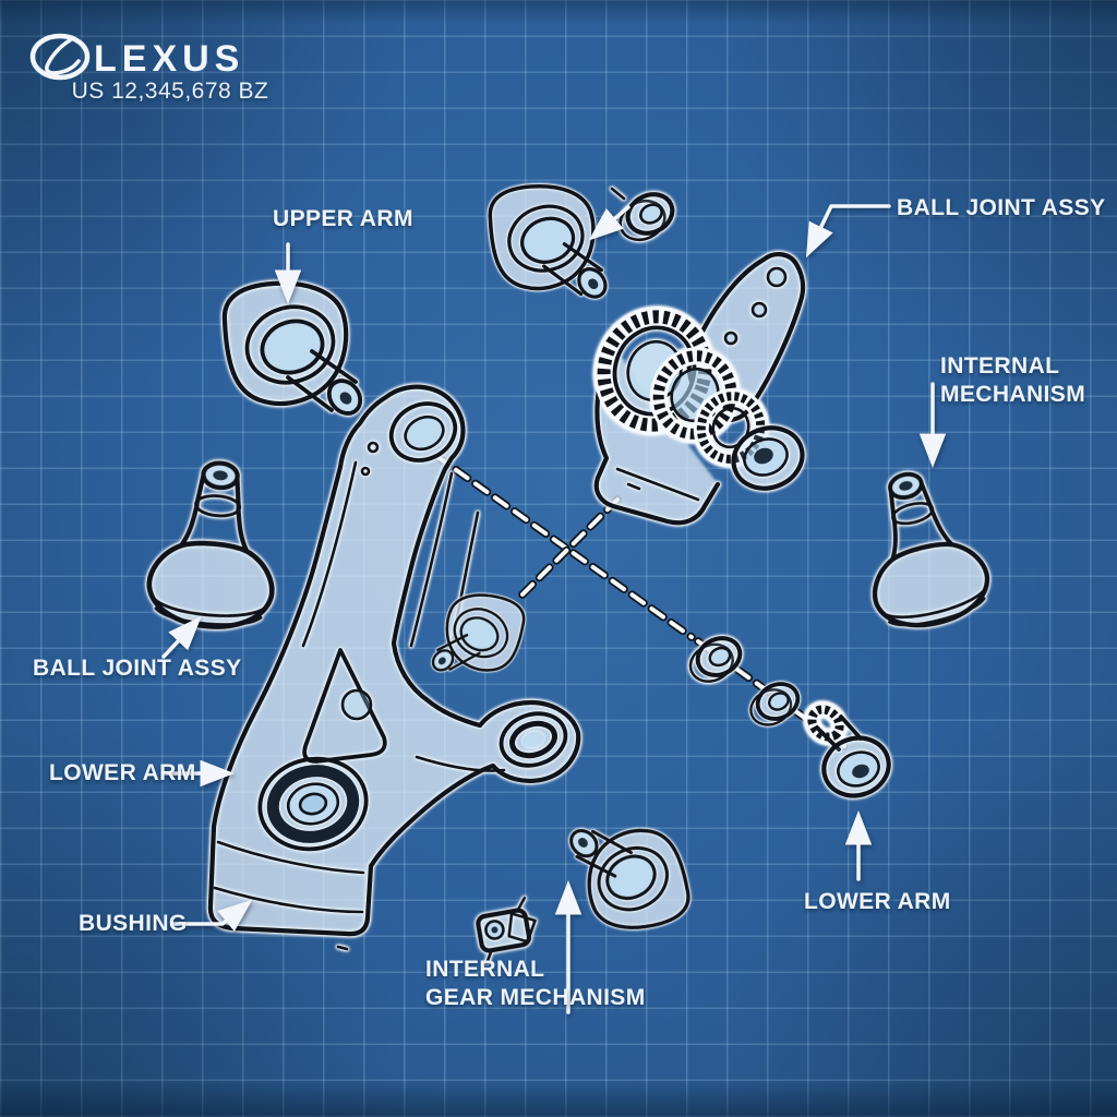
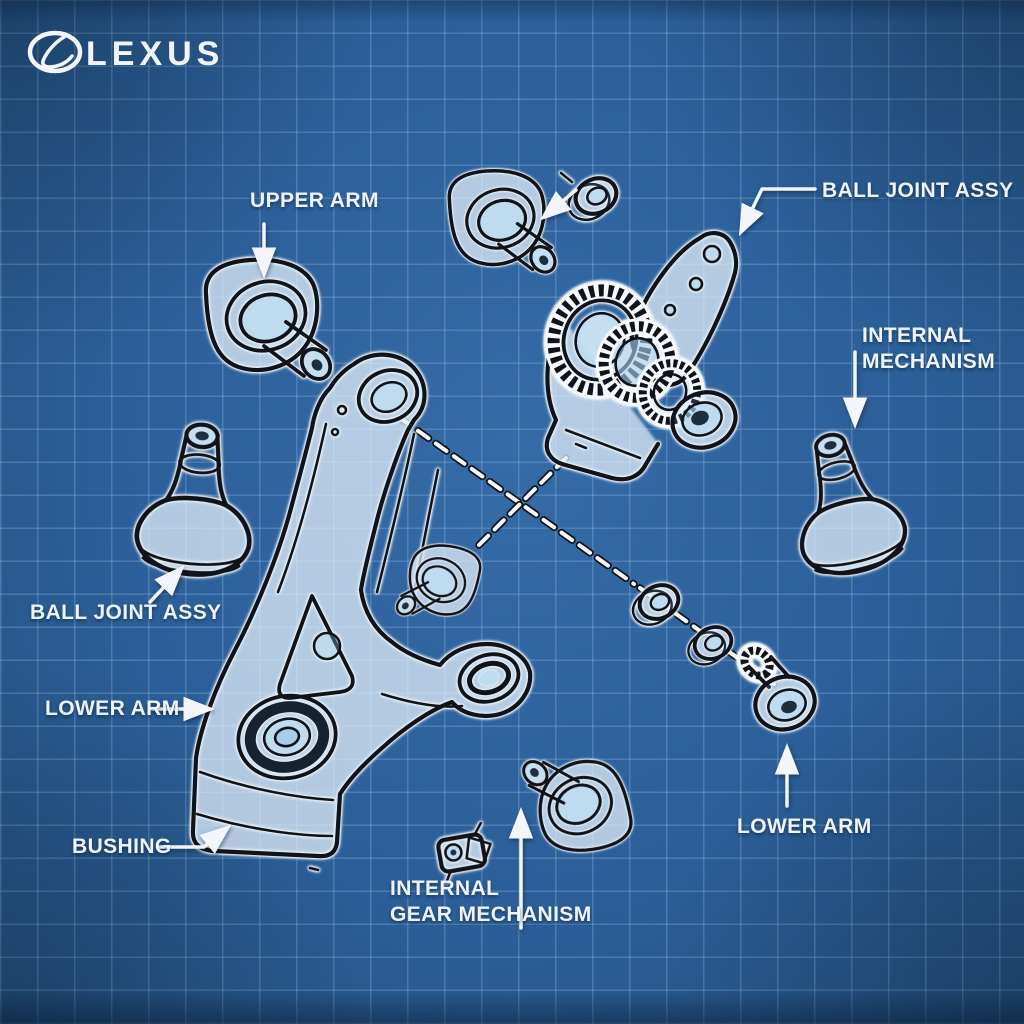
  LEXUS
- US 12,345,678 BZ
  UPPER ARM
  BALL JOINT ASSY
  INTERNAL
  MECHANISM
  BALL JOINT ASSY
  LOWER ARM
  BUSHING
  INTERNAL
  GEAR MECHANISM
  LOWER ARM
